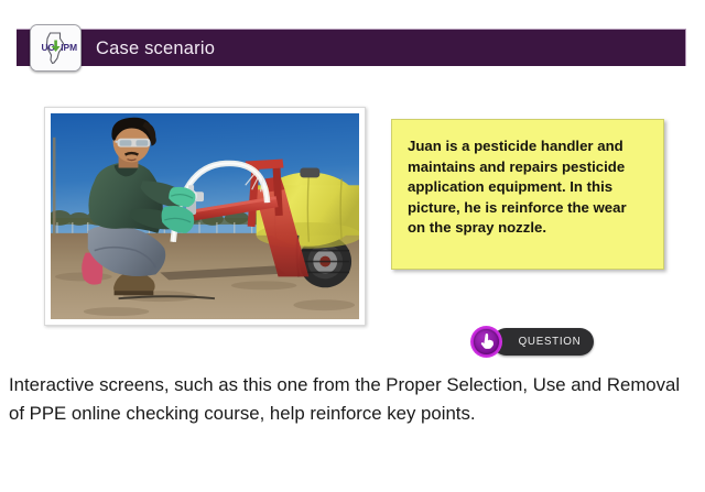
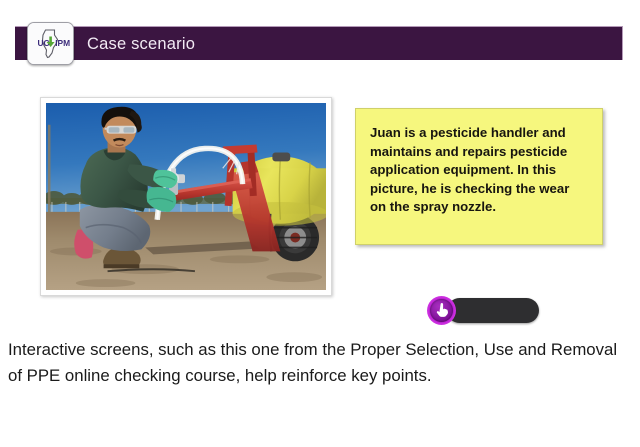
  UC
  IPM
  Case scenario
- Juan is a pesticide handler and maintains and repairs pesticide application equipment. In this picture, he is reinforce the wear on the spray nozzle.
+ Juan is a pesticide handler and maintains and repairs pesticide application equipment. In this picture, he is checking the wear on the spray nozzle.
- QUESTION
  Interactive screens, such as this one from the Proper Selection, Use and Removal of PPE online checking course, help reinforce key points.
